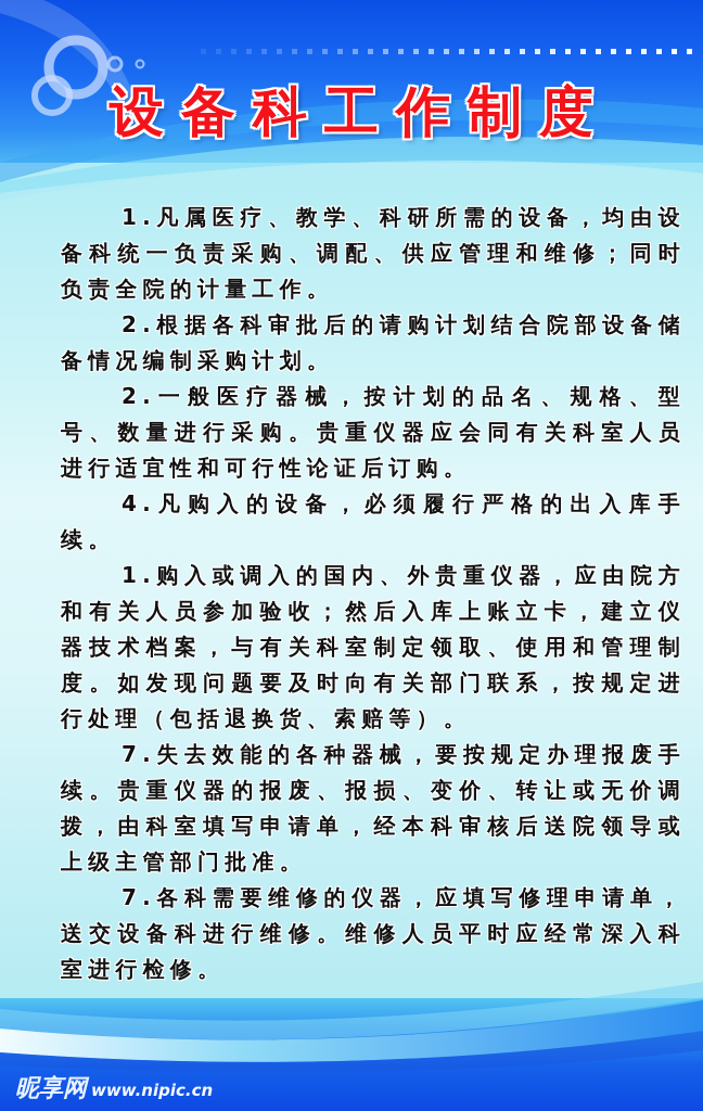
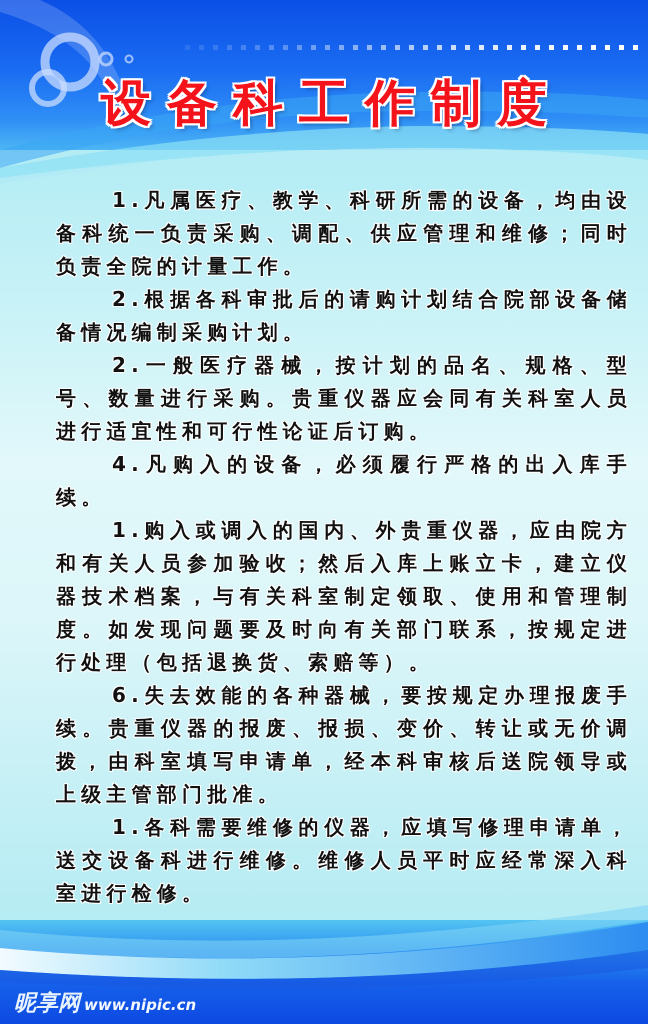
  设备科工作制度
  1.凡属医疗、教学、科研所需的设备，均由设备科统一负责采购、调配、供应管理和维修；同时负责全院的计量工作。
  2.根据各科审批后的请购计划结合院部设备储备情况编制采购计划。
  2.一般医疗器械，按计划的品名、规格、型号、数量进行采购。贵重仪器应会同有关科室人员进行适宜性和可行性论证后订购。
  4.凡购入的设备，必须履行严格的出入库手续。
  1.购入或调入的国内、外贵重仪器，应由院方和有关人员参加验收；然后入库上账立卡，建立仪器技术档案，与有关科室制定领取、使用和管理制度。如发现问题要及时向有关部门联系，按规定进行处理（包括退换货、索赔等）。
- 7.失去效能的各种器械，要按规定办理报废手续。贵重仪器的报废、报损、变价、转让或无价调拨，由科室填写申请单，经本科审核后送院领导或上级主管部门批准。
+ 6.失去效能的各种器械，要按规定办理报废手续。贵重仪器的报废、报损、变价、转让或无价调拨，由科室填写申请单，经本科审核后送院领导或上级主管部门批准。
- 7.各科需要维修的仪器，应填写修理申请单，送交设备科进行维修。维修人员平时应经常深入科室进行检修。
+ 1.各科需要维修的仪器，应填写修理申请单，送交设备科进行维修。维修人员平时应经常深入科室进行检修。
  昵享网 www.nipic.cn
